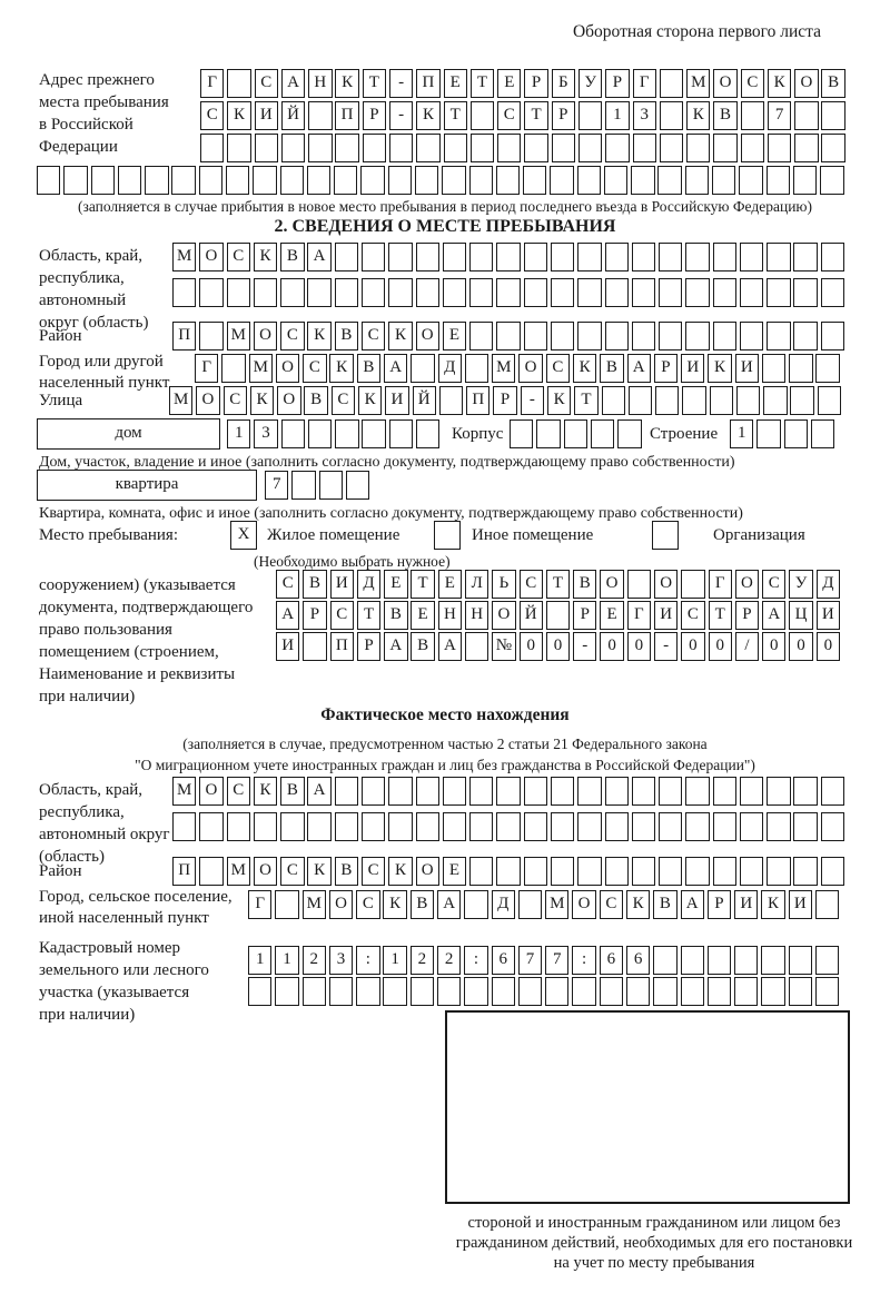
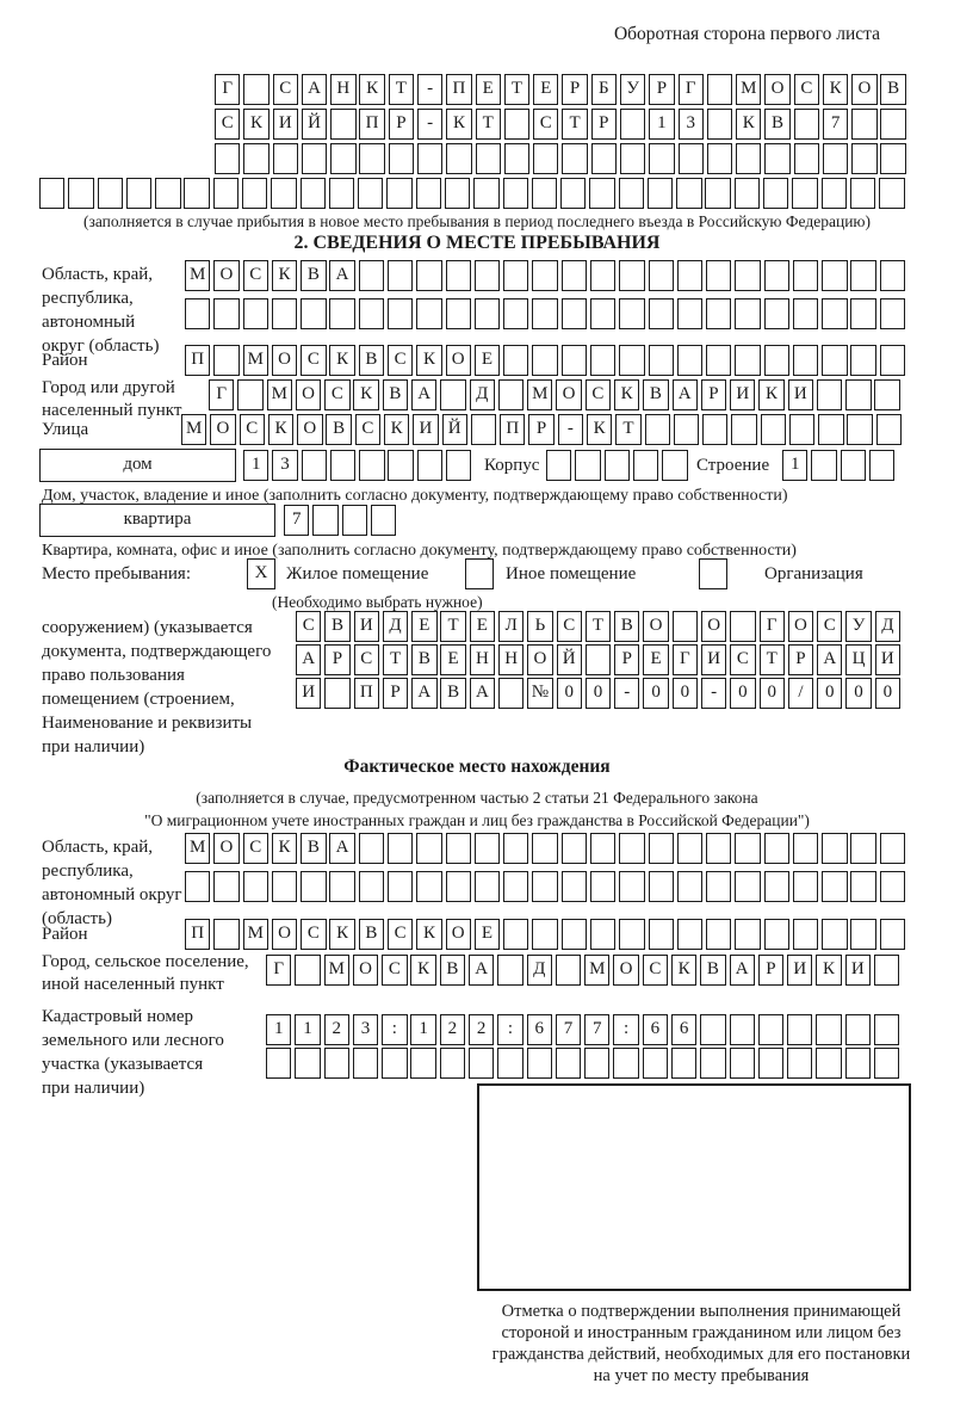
  Оборотная сторона первого листа
- Адрес прежнего
- места пребывания
- в Российской
- Федерации
  Г С А Н К Т - П Е Т Е Р Б У Р Г М О С К О В
  С К И Й П Р - К Т С Т Р 1 3 К В 7
  (заполняется в случае прибытия в новое место пребывания в период последнего въезда в Российскую Федерацию)
  2. СВЕДЕНИЯ О МЕСТЕ ПРЕБЫВАНИЯ
  Область, край,
  республика,
  автономный
  округ (область)
  М О С К В А
  Район
  П М О С К В С К О Е
  Город или другой
  населенный пункт
  Г М О С К В А Д М О С К В А Р И К И
  Улица
  М О С К О В С К И Й П Р - К Т
  дом
  1 3
  Корпус
  Строение
  1
  Дом, участок, владение и иное (заполнить согласно документу, подтверждающему право собственности)
  квартира
  7
  Квартира, комната, офис и иное (заполнить согласно документу, подтверждающему право собственности)
  Место пребывания:
  X
  Жилое помещение
  Иное помещение
  Организация
  (Необходимо выбрать нужное)
  сооружением) (указывается
  документа, подтверждающего
  право пользования
  помещением (строением,
  Наименование и реквизиты
  при наличии)
  С В И Д Е Т Е Л Ь С Т В О О Г О С У Д
  А Р С Т В Е Н Н О Й Р Е Г И С Т Р А Ц И
  И П Р А В А № 0 0 - 0 0 - 0 0 / 0 0 0
  Фактическое место нахождения
  (заполняется в случае, предусмотренном частью 2 статьи 21 Федерального закона
  "О миграционном учете иностранных граждан и лиц без гражданства в Российской Федерации")
  Область, край,
  республика,
  автономный округ
  (область)
  М О С К В А
  Район
  П М О С К В С К О Е
  Город, сельское поселение,
  иной населенный пункт
  Г М О С К В А Д М О С К В А Р И К И
  Кадастровый номер
  земельного или лесного
  участка (указывается
  при наличии)
  1 1 2 3 : 1 2 2 : 6 7 7 : 6 6
+ Отметка о подтверждении выполнения принимающей
  стороной и иностранным гражданином или лицом без
- гражданином действий, необходимых для его постановки
+ гражданства действий, необходимых для его постановки
  на учет по месту пребывания
